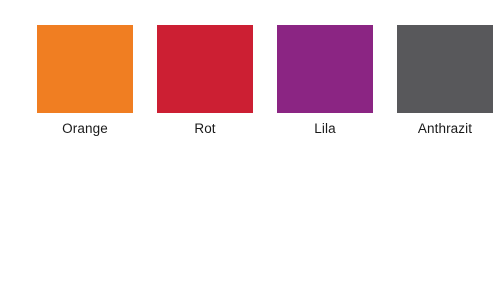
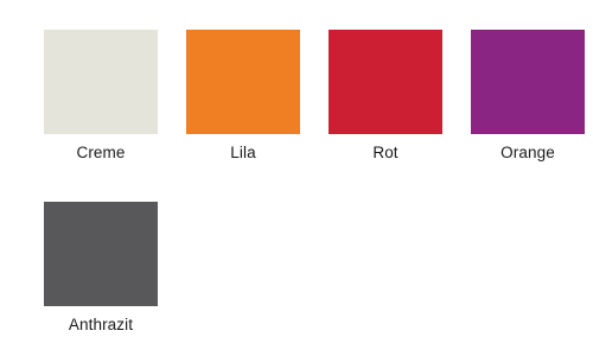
+ Creme
- Orange
+ Lila
  Rot
- Lila
+ Orange
  Anthrazit
